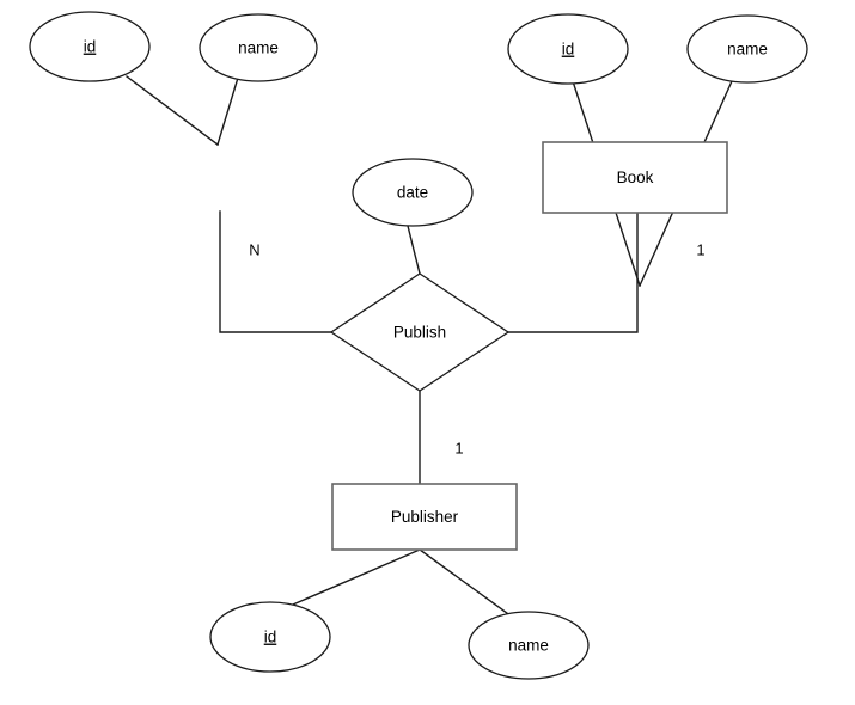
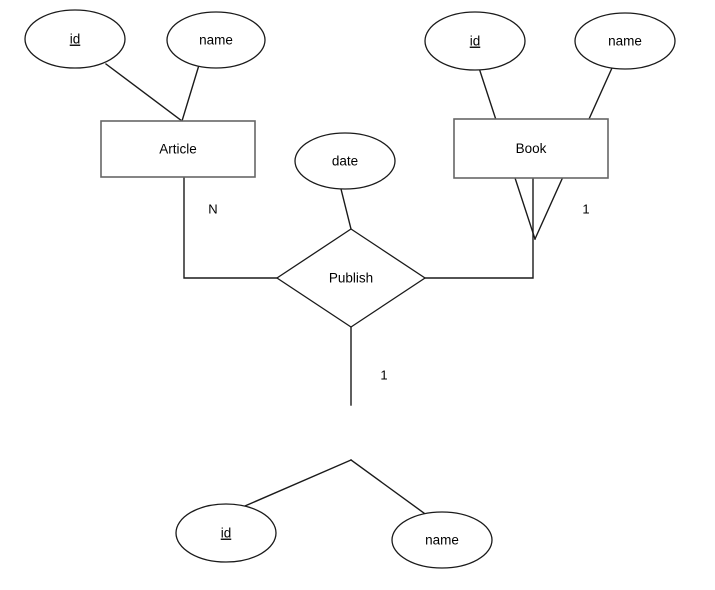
+ Article
  Book
- Publisher
  Publish
  id
  name
  id
  name
  date
  id
  name
  N
  1
  1
